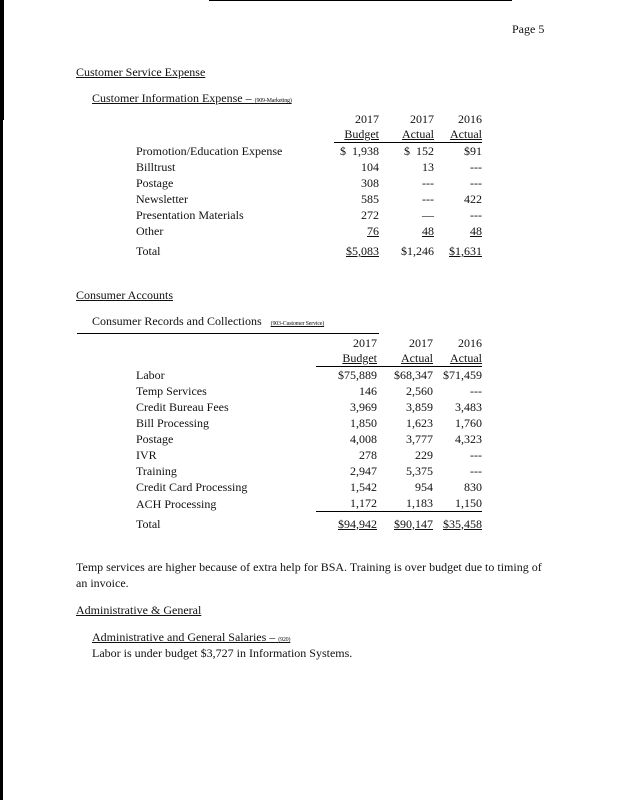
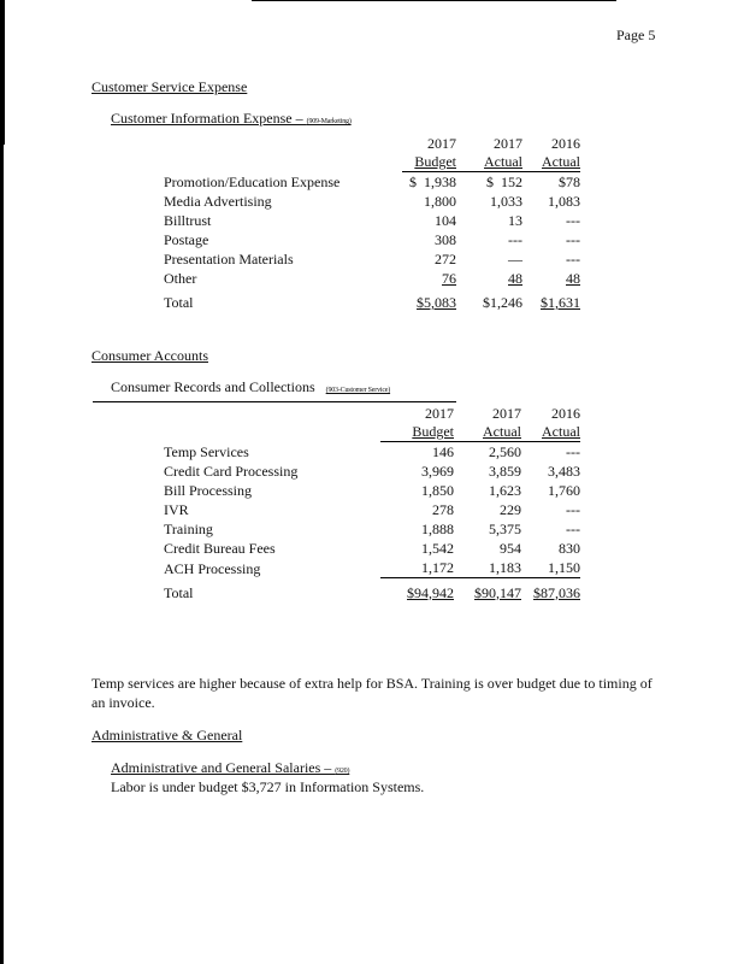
  Page 5
  Customer Service Expense
  	2017	2017	2016
  	Budget	Actual	Actual
- Promotion/Education Expense	$ 1,938	$ 152	$91
+ Promotion/Education Expense	$ 1,938	$ 152	$78
+ Media Advertising	1,800	1,033	1,083
  Billtrust	104	13	---
  Postage	308	---	---
- Newsletter	585	---	422
  Presentation Materials	272	—	---
  Other	76	48	48
  Total	$5,083	$1,246	$1,631
  Consumer Accounts
  	2017	2017	2016
  	Budget	Actual	Actual
- Labor	$75,889	$68,347	$71,459
  Temp Services	146	2,560	---
- Credit Bureau Fees	3,969	3,859	3,483
+ Credit Card Processing	3,969	3,859	3,483
  Bill Processing	1,850	1,623	1,760
- Postage	4,008	3,777	4,323
  IVR	278	229	---
- Training	2,947	5,375	---
+ Training	1,888	5,375	---
- Credit Card Processing	1,542	954	830
+ Credit Bureau Fees	1,542	954	830
  ACH Processing	1,172	1,183	1,150
- Total	$94,942	$90,147	$35,458
+ Total	$94,942	$90,147	$87,036
  Temp services are higher because of extra help for BSA. Training is over budget due to timing of an invoice.
  Administrative & General
  Administrative and General Salaries –
  Labor is under budget $3,727 in Information Systems.
